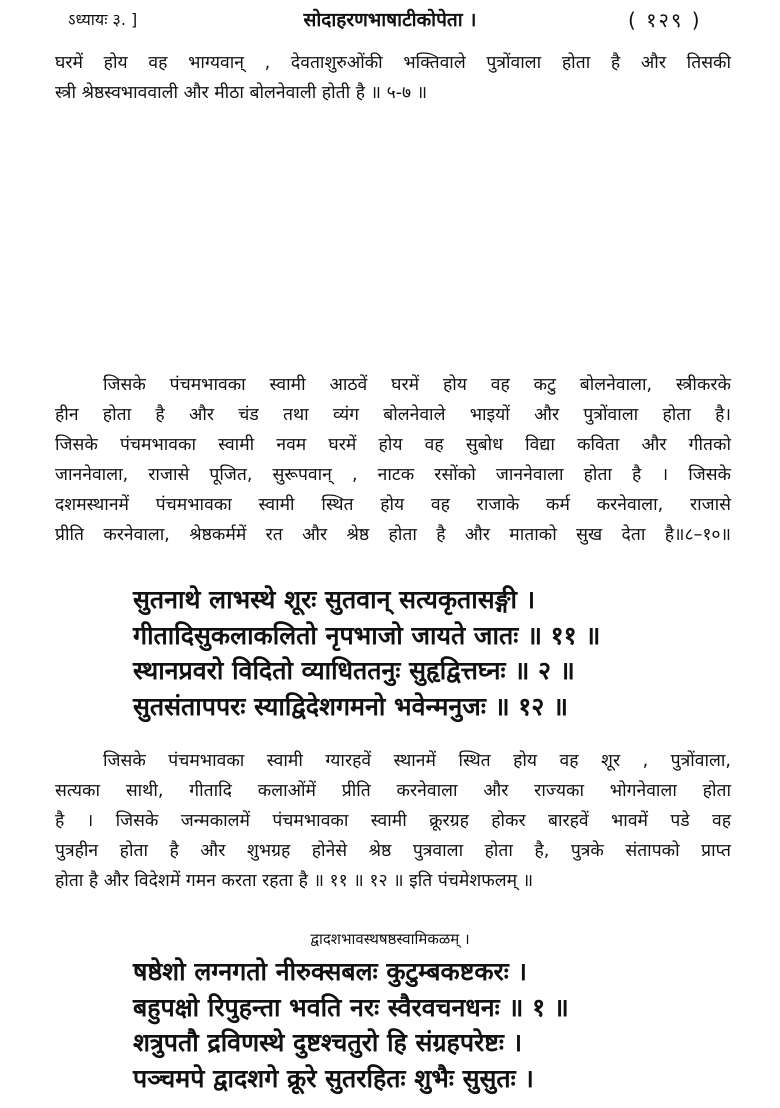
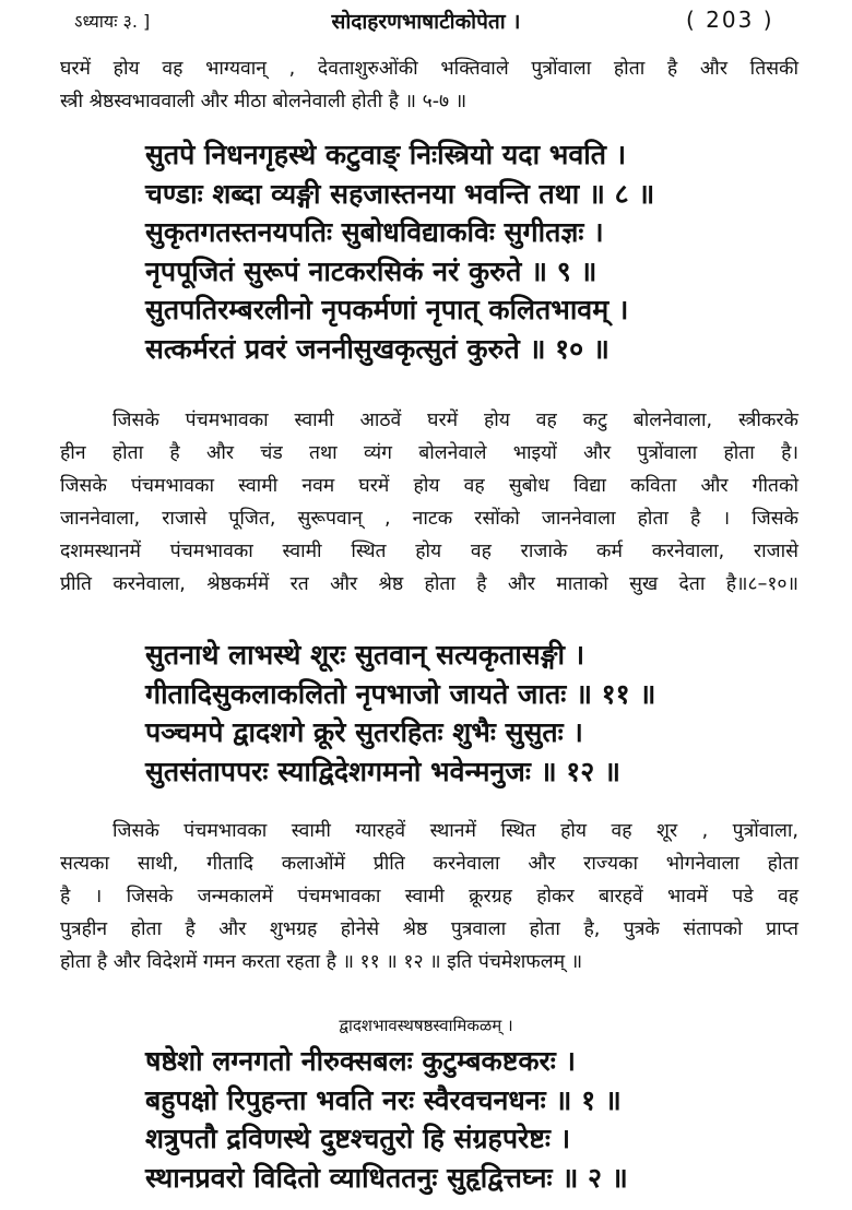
  ऽध्यायः ३. ]
  सोदाहरणभाषाटीकोपेता ।
- ( १२९ )
+ ( 203 )
  घरमें होय वह भाग्यवान् , देवताशुरुओंकी भक्तिवाले पुत्रोंवाला होता है और तिसकी
  स्त्री श्रेष्ठस्वभाववाली और मीठा बोलनेवाली होती है ॥ ५-७ ॥
+ सुतपे निधनगृहस्थे कटुवाङ् निःस्त्रियो यदा भवति ।
+ चण्डाः शब्दा व्यङ्गी सहजास्तनया भवन्ति तथा ॥ ८ ॥
+ सुकृतगतस्तनयपतिः सुबोधविद्याकविः सुगीतज्ञः ।
+ नृपपूजितं सुरूपं नाटकरसिकं नरं कुरुते ॥ ९ ॥
+ सुतपतिरम्बरलीनो नृपकर्मणां नृपात् कलितभावम् ।
+ सत्कर्मरतं प्रवरं जननीसुखकृत्सुतं कुरुते ॥ १० ॥
  जिसके पंचमभावका स्वामी आठवें घरमें होय वह कटु बोलनेवाला, स्त्रीकरके
  हीन होता है और चंड तथा व्यंग बोलनेवाले भाइयों और पुत्रोंवाला होता है।
  जिसके पंचमभावका स्वामी नवम घरमें होय वह सुबोध विद्या कविता और गीतको
  जाननेवाला, राजासे पूजित, सुरूपवान् , नाटक रसोंको जाननेवाला होता है । जिसके
  दशमस्थानमें पंचमभावका स्वामी स्थित होय वह राजाके कर्म करनेवाला, राजासे
  प्रीति करनेवाला, श्रेष्ठकर्ममें रत और श्रेष्ठ होता है और माताको सुख देता है॥८–१०॥
  सुतनाथे लाभस्थे शूरः सुतवान् सत्यकृतासङ्गी ।
  गीतादिसुकलाकलितो नृपभाजो जायते जातः ॥ ११ ॥
- स्थानप्रवरो विदितो व्याधिततनुः सुहृद्वित्तघ्नः ॥ २ ॥
+ पञ्चमपे द्वादशगे क्रूरे सुतरहितः शुभैः सुसुतः ।
  सुतसंतापपरः स्याद्विदेशगमनो भवेन्मनुजः ॥ १२ ॥
  जिसके पंचमभावका स्वामी ग्यारहवें स्थानमें स्थित होय वह शूर , पुत्रोंवाला,
  सत्यका साथी, गीतादि कलाओंमें प्रीति करनेवाला और राज्यका भोगनेवाला होता
  है । जिसके जन्मकालमें पंचमभावका स्वामी क्रूरग्रह होकर बारहवें भावमें पडे वह
  पुत्रहीन होता है और शुभग्रह होनेसे श्रेष्ठ पुत्रवाला होता है, पुत्रके संतापको प्राप्त
  होता है और विदेशमें गमन करता रहता है ॥ ११ ॥ १२ ॥ इति पंचमेशफलम् ॥
  द्वादशभावस्थषष्ठस्वामिकळम् ।
  षष्ठेशो लग्नगतो नीरुक्सबलः कुटुम्बकष्टकरः ।
  बहुपक्षो रिपुहन्ता भवति नरः स्वैरवचनधनः ॥ १ ॥
  शत्रुपतौ द्रविणस्थे दुष्टश्चतुरो हि संग्रहपरेष्टः ।
- पञ्चमपे द्वादशगे क्रूरे सुतरहितः शुभैः सुसुतः ।
+ स्थानप्रवरो विदितो व्याधिततनुः सुहृद्वित्तघ्नः ॥ २ ॥
